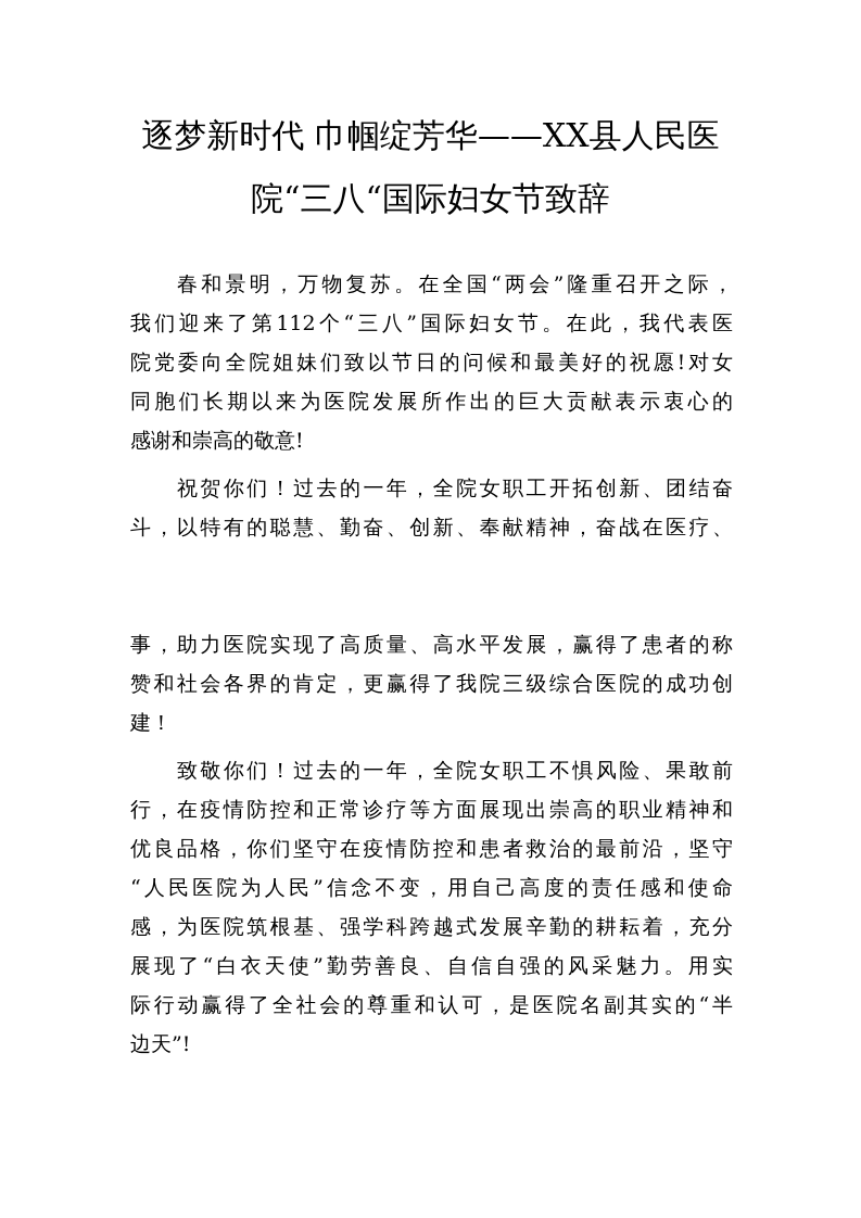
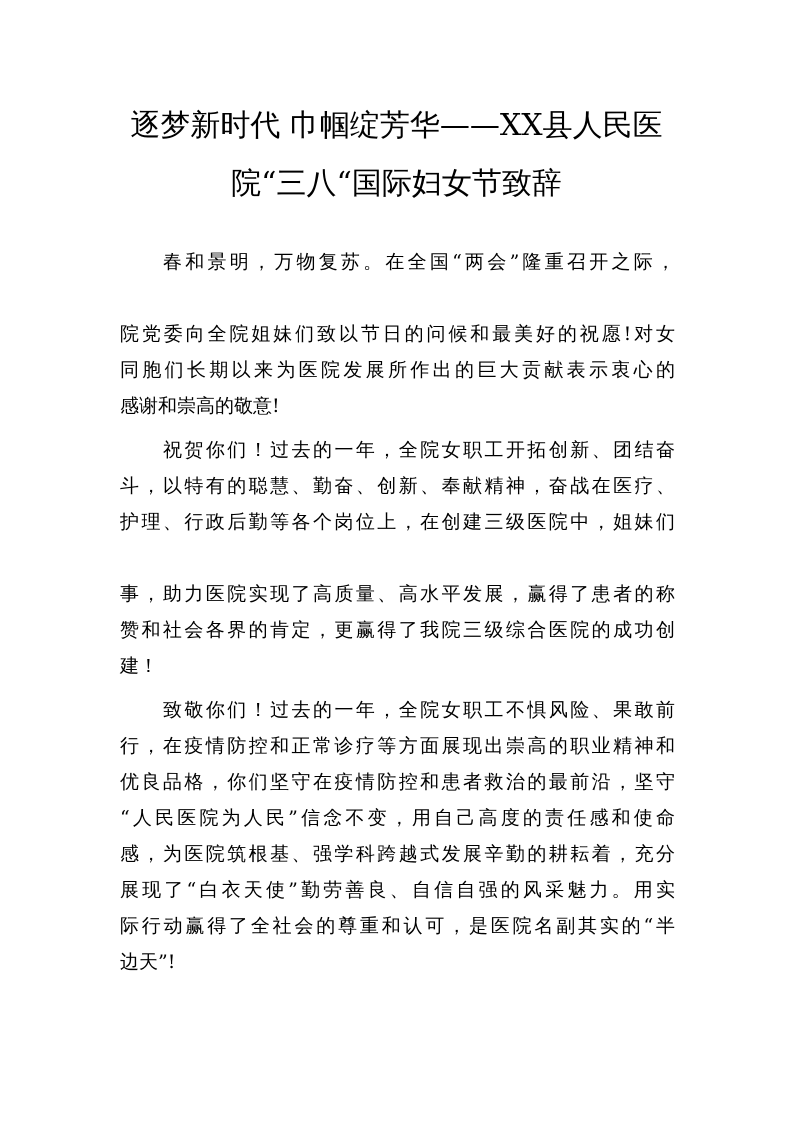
  逐梦新时代 巾帼绽芳华——XX县人民医
  院“三八“国际妇女节致辞
  春和景明，万物复苏。在全国“两会”隆重召开之际，
- 我们迎来了第112个“三八”国际妇女节。在此，我代表医
  院党委向全院姐妹们致以节日的问候和最美好的祝愿!对女
  同胞们长期以来为医院发展所作出的巨大贡献表示衷心的
  感谢和崇高的敬意!
  祝贺你们！过去的一年，全院女职工开拓创新、团结奋
  斗，以特有的聪慧、勤奋、创新、奉献精神，奋战在医疗、
+ 护理、行政后勤等各个岗位上，在创建三级医院中，姐妹们
  事，助力医院实现了高质量、高水平发展，赢得了患者的称
  赞和社会各界的肯定，更赢得了我院三级综合医院的成功创
  建！
  致敬你们！过去的一年，全院女职工不惧风险、果敢前
  行，在疫情防控和正常诊疗等方面展现出崇高的职业精神和
  优良品格，你们坚守在疫情防控和患者救治的最前沿，坚守
  “人民医院为人民”信念不变，用自己高度的责任感和使命
  感，为医院筑根基、强学科跨越式发展辛勤的耕耘着，充分
  展现了“白衣天使”勤劳善良、自信自强的风采魅力。用实
  际行动赢得了全社会的尊重和认可，是医院名副其实的“半
  边天”!
